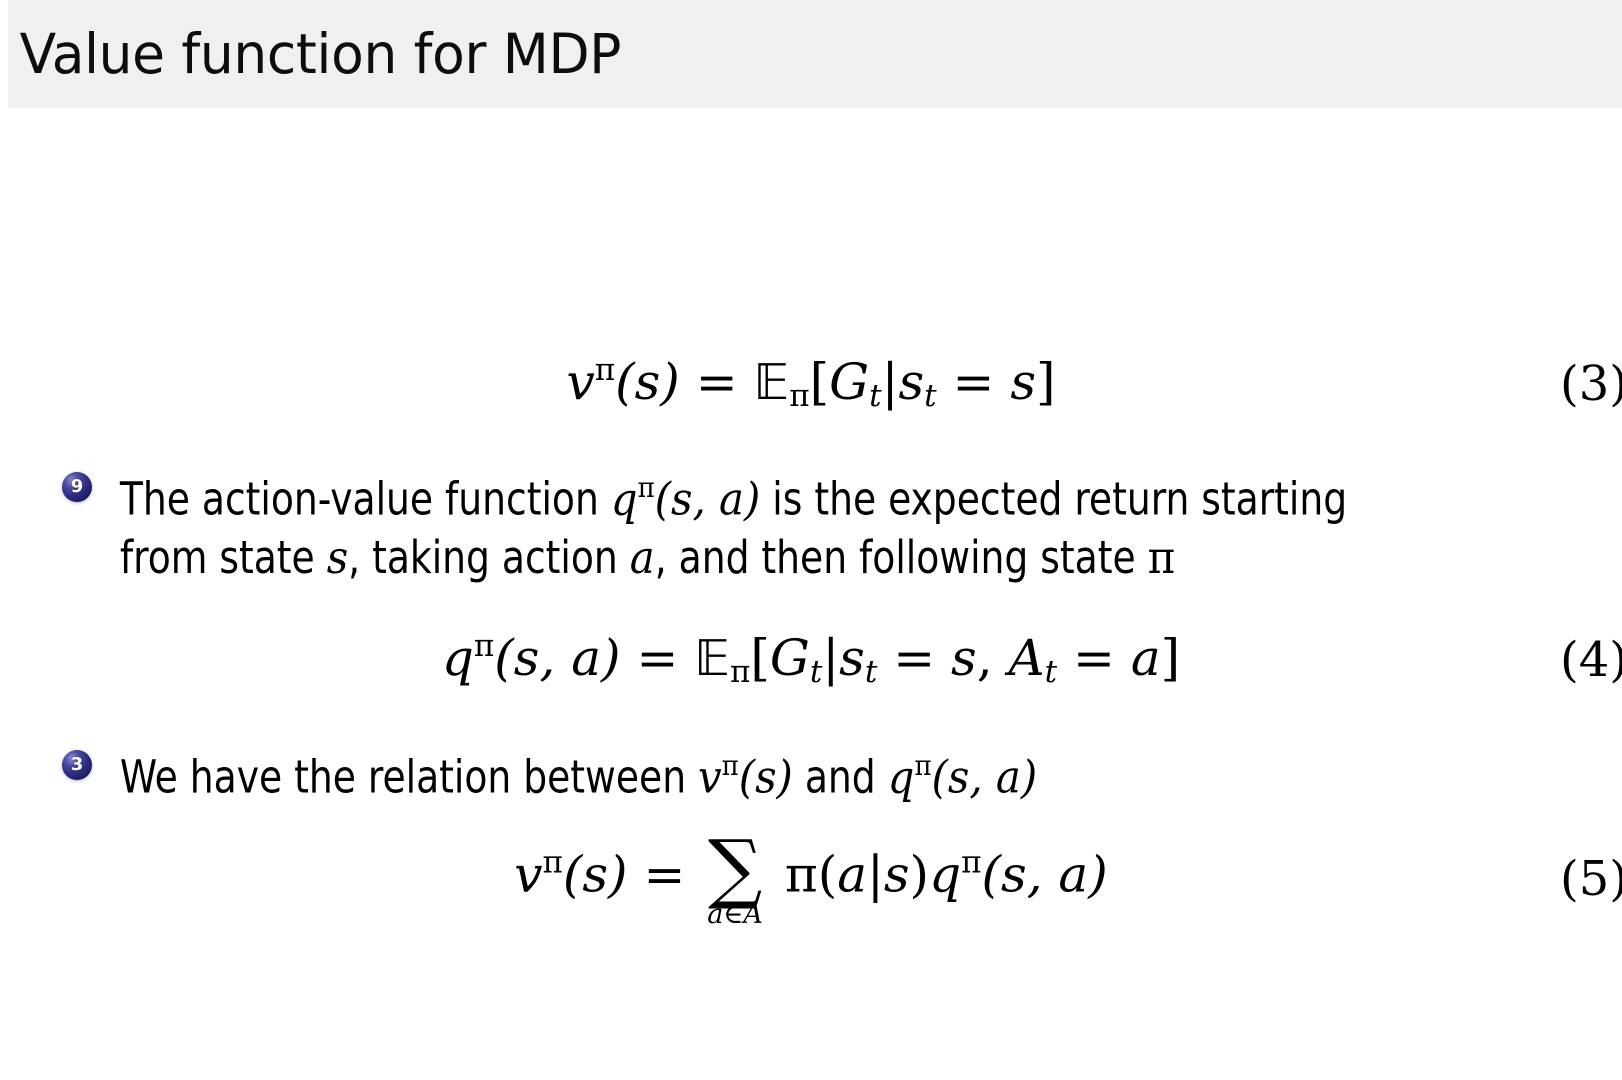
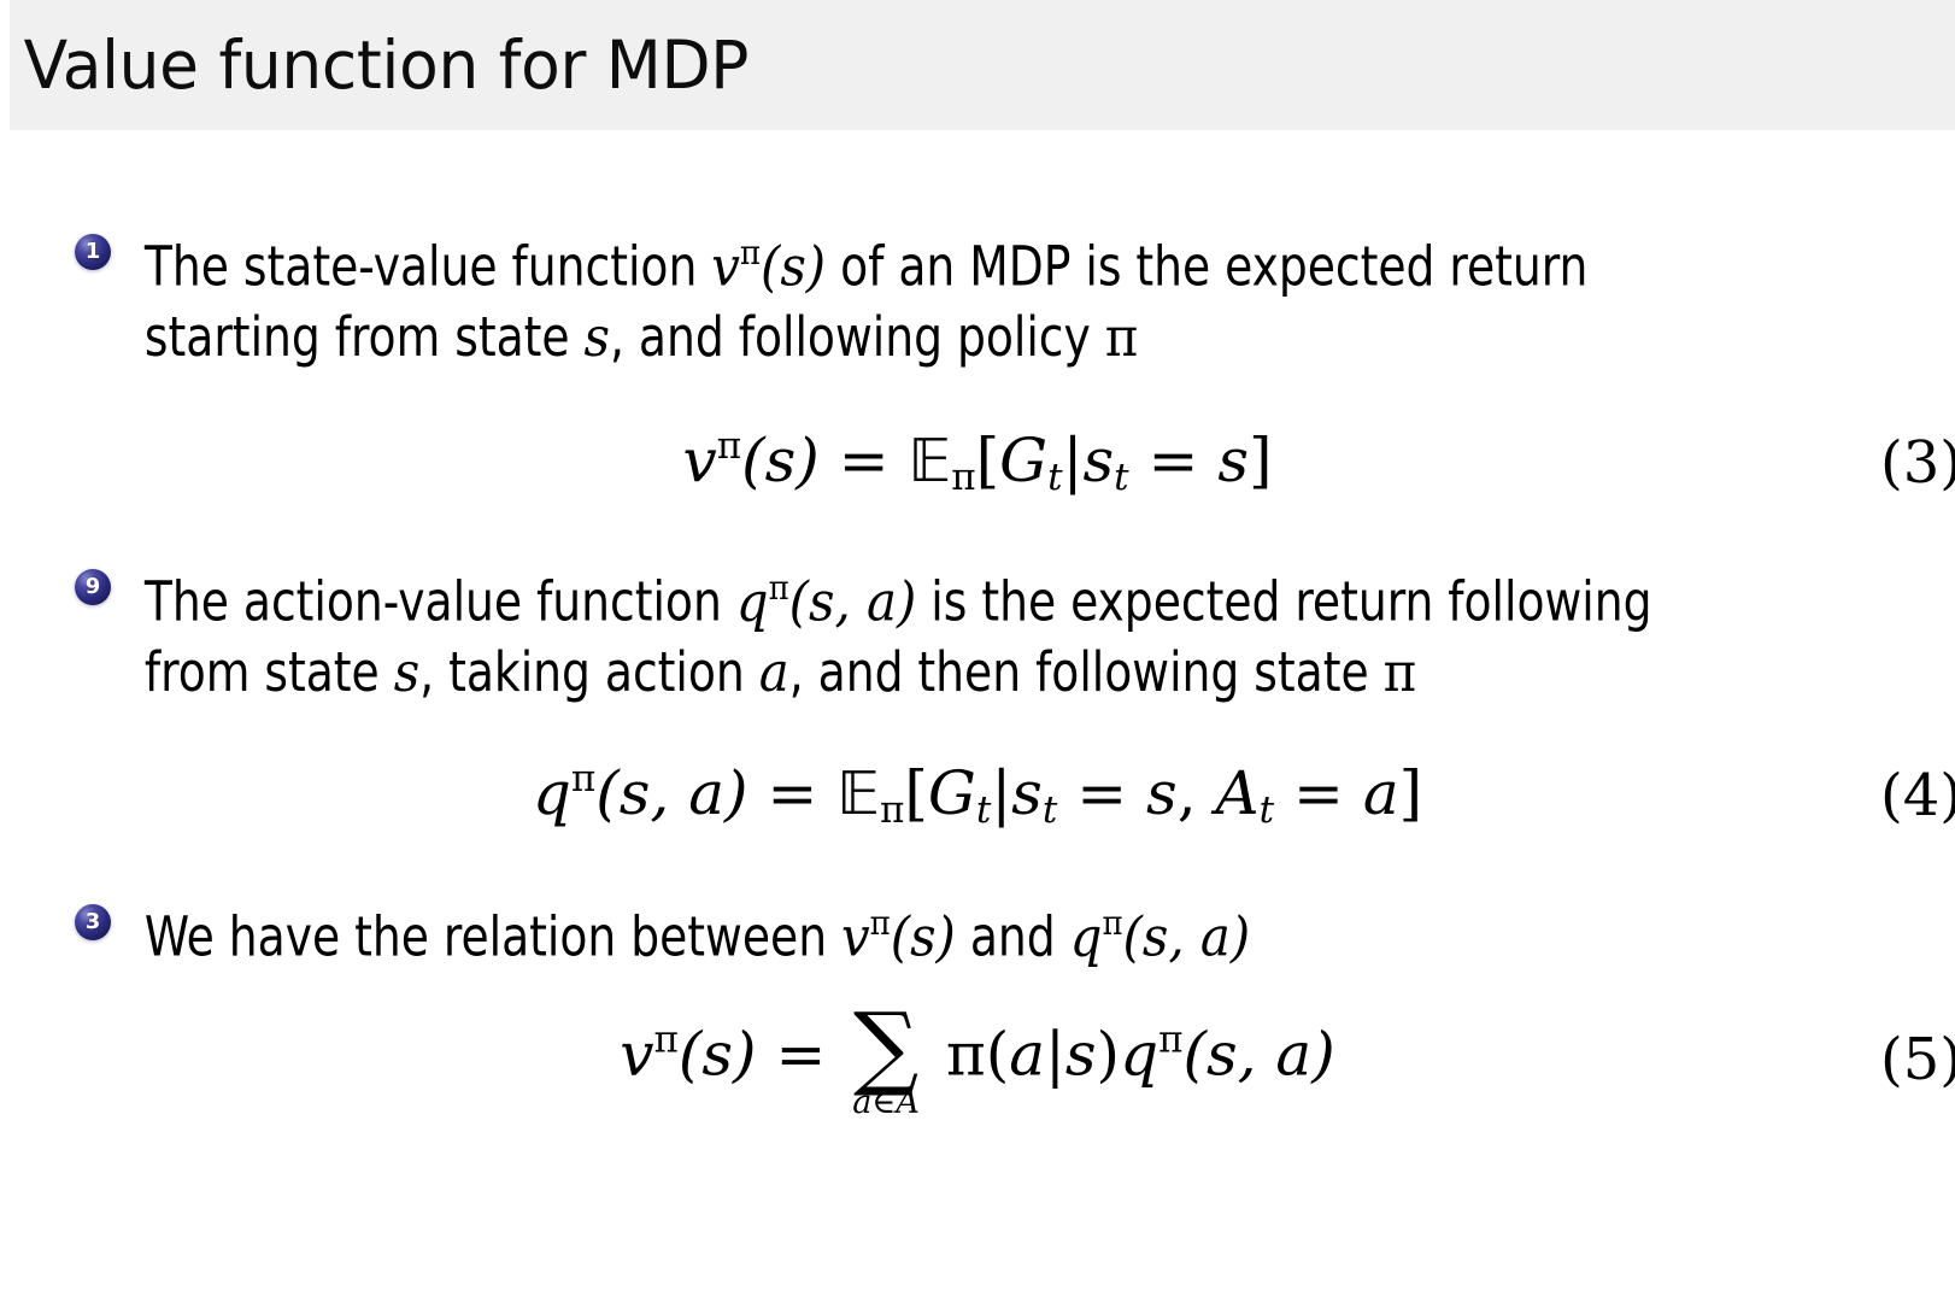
  Value function for MDP
+ 1
+ The state-value function vπ(s) of an MDP is the expected return
+ starting from state s, and following policy π
  vπ(s) = 𝔼π[Gt|st = s]
  (3)
  9
- The action-value function qπ(s, a) is the expected return starting
+ The action-value function qπ(s, a) is the expected return following
  from state s, taking action a, and then following state π
  qπ(s, a) = 𝔼π[Gt|st = s, At = a]
  (4)
  3
  We have the relation between vπ(s) and qπ(s, a)
  vπ(s) =
  ∑
  a∈A
  π(a|s)qπ(s, a)
  (5)
